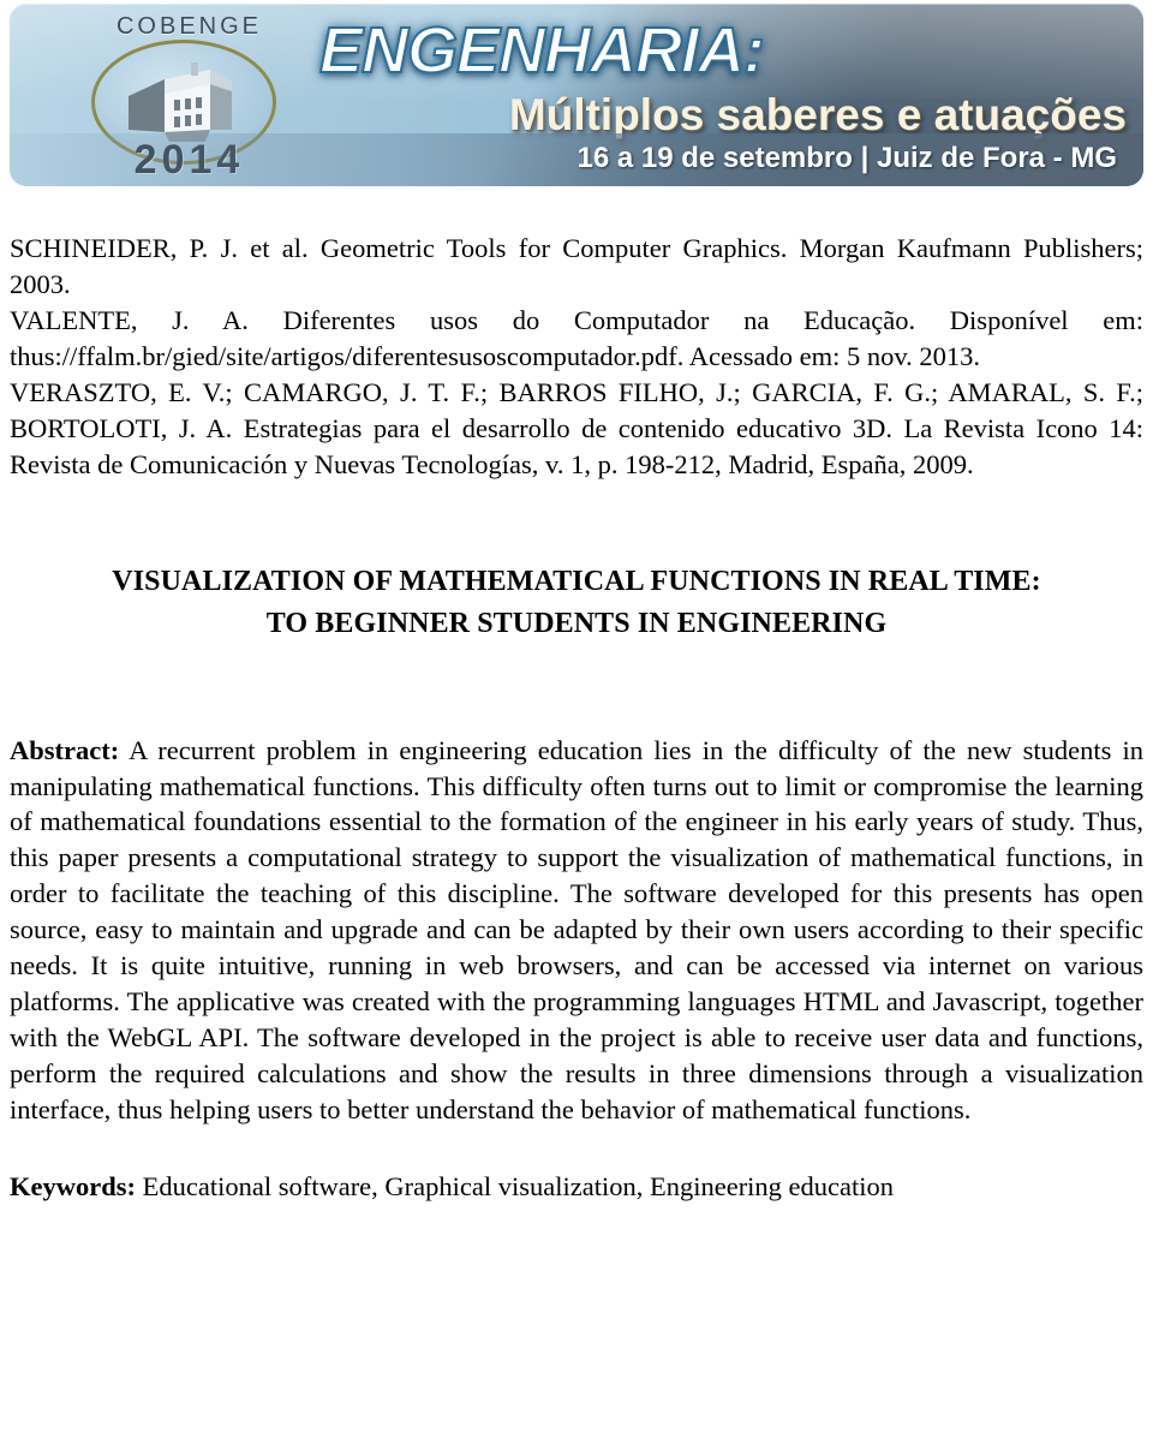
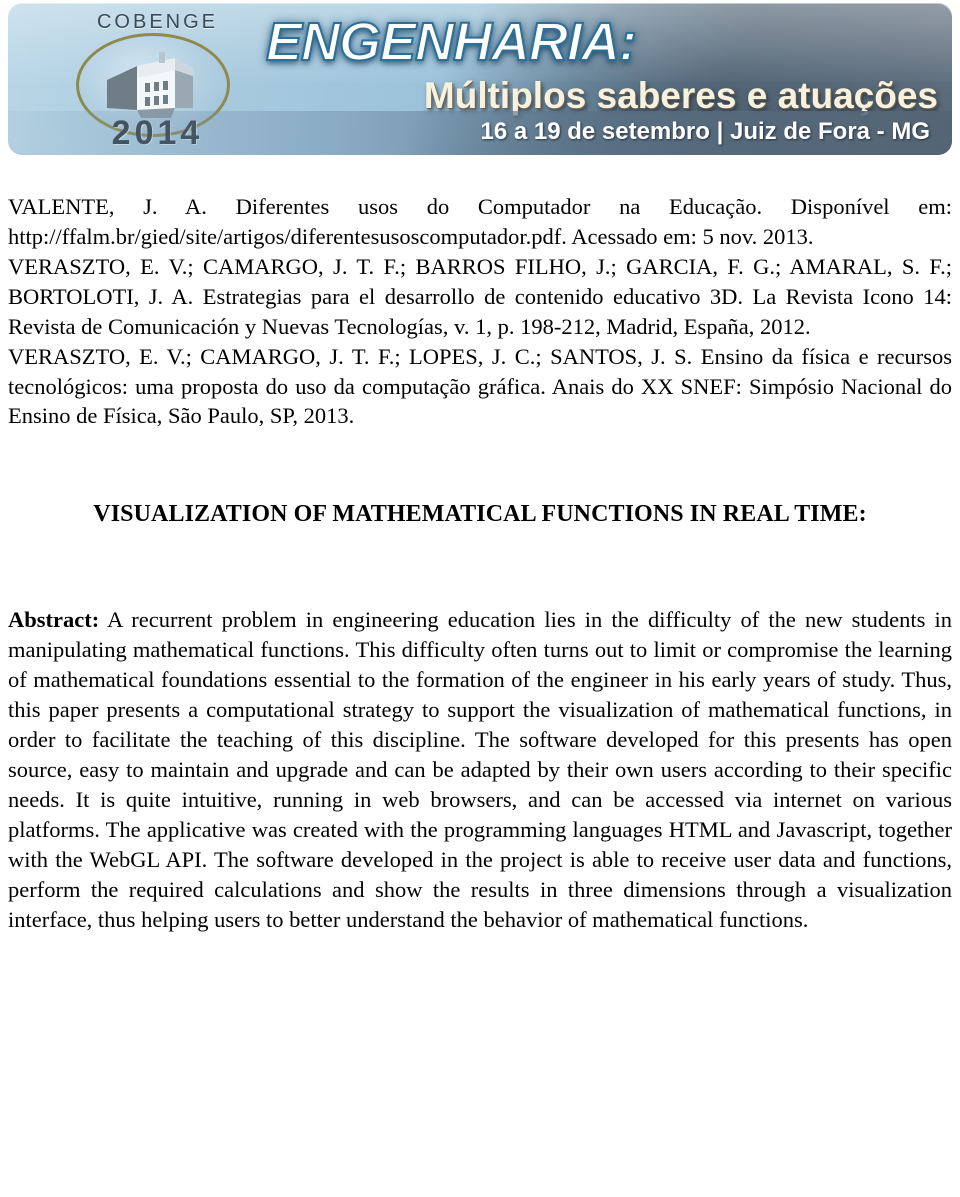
  COBENGE
  ENGENHARIA:
  Múltiplos saberes e atuações
  16 a 19 de setembro | Juiz de Fora - MG
- SCHINEIDER, P. J. et al. Geometric Tools for Computer Graphics. Morgan Kaufmann Publishers; 2003.
- VALENTE, J. A. Diferentes usos do Computador na Educação. Disponível em: thus://ffalm.br/gied/site/artigos/diferentesusoscomputador.pdf. Acessado em: 5 nov. 2013.
+ VALENTE, J. A. Diferentes usos do Computador na Educação. Disponível em: http://ffalm.br/gied/site/artigos/diferentesusoscomputador.pdf. Acessado em: 5 nov. 2013.
- VERASZTO, E. V.; CAMARGO, J. T. F.; BARROS FILHO, J.; GARCIA, F. G.; AMARAL, S. F.; BORTOLOTI, J. A. Estrategias para el desarrollo de contenido educativo 3D. La Revista Icono 14: Revista de Comunicación y Nuevas Tecnologías, v. 1, p. 198-212, Madrid, España, 2009.
+ VERASZTO, E. V.; CAMARGO, J. T. F.; BARROS FILHO, J.; GARCIA, F. G.; AMARAL, S. F.; BORTOLOTI, J. A. Estrategias para el desarrollo de contenido educativo 3D. La Revista Icono 14: Revista de Comunicación y Nuevas Tecnologías, v. 1, p. 198-212, Madrid, España, 2012.
+ VERASZTO, E. V.; CAMARGO, J. T. F.; LOPES, J. C.; SANTOS, J. S. Ensino da física e recursos tecnológicos: uma proposta do uso da computação gráfica. Anais do XX SNEF: Simpósio Nacional do Ensino de Física, São Paulo, SP, 2013.
  VISUALIZATION OF MATHEMATICAL FUNCTIONS IN REAL TIME:
- TO BEGINNER STUDENTS IN ENGINEERING
  Abstract: A recurrent problem in engineering education lies in the difficulty of the new students in manipulating mathematical functions. This difficulty often turns out to limit or compromise the learning of mathematical foundations essential to the formation of the engineer in his early years of study. Thus, this paper presents a computational strategy to support the visualization of mathematical functions, in order to facilitate the teaching of this discipline. The software developed for this presents has open source, easy to maintain and upgrade and can be adapted by their own users according to their specific needs. It is quite intuitive, running in web browsers, and can be accessed via internet on various platforms. The applicative was created with the programming languages HTML and Javascript, together with the WebGL API. The software developed in the project is able to receive user data and functions, perform the required calculations and show the results in three dimensions through a visualization interface, thus helping users to better understand the behavior of mathematical functions.
- Keywords: Educational software, Graphical visualization, Engineering education
